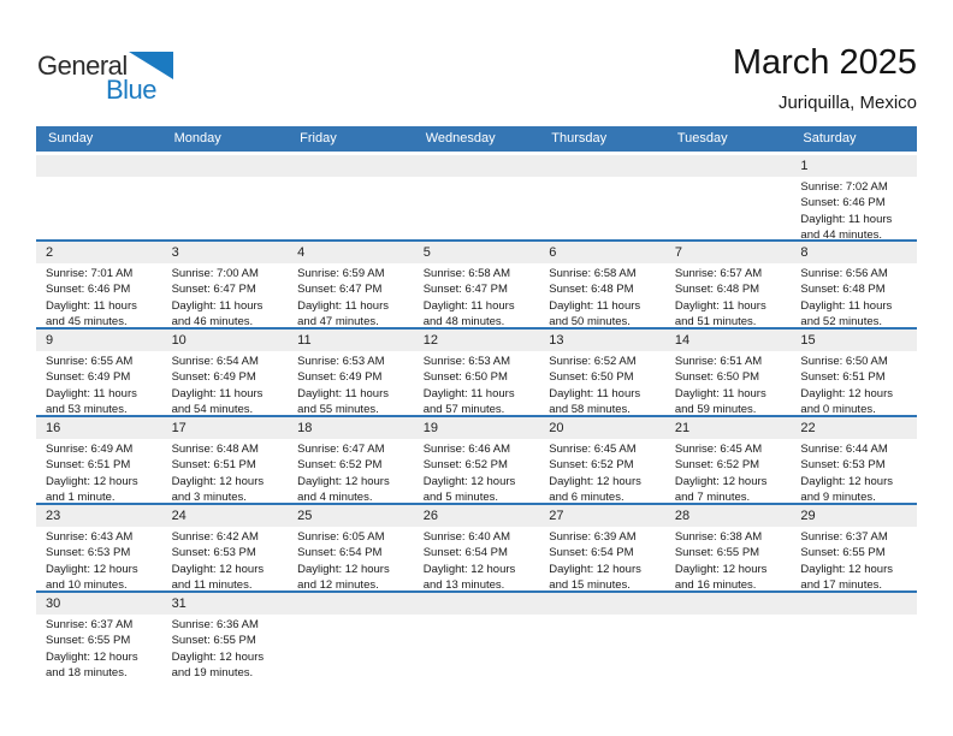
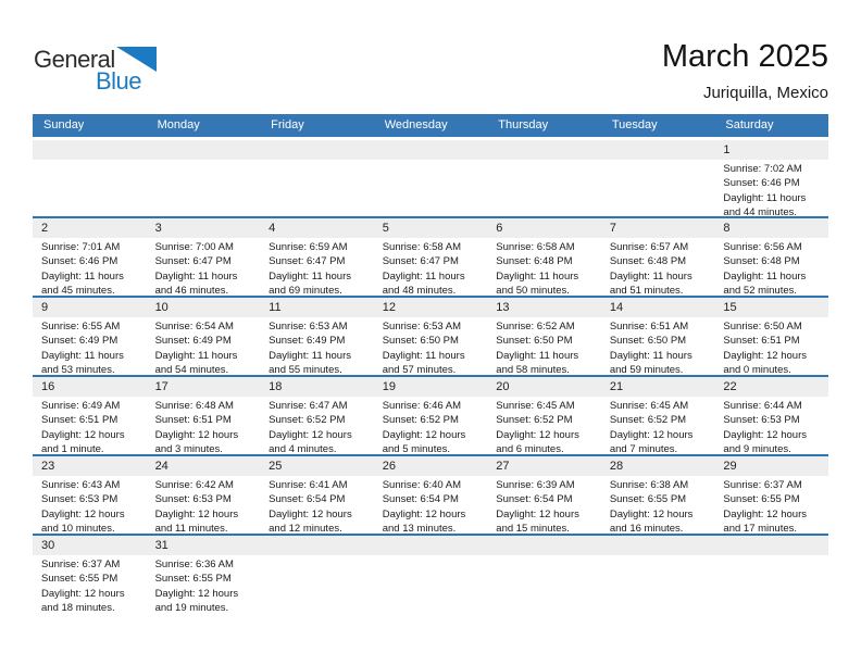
  General
  Blue
  March 2025
  Juriquilla, Mexico
  Sunday
  Monday
  Friday
  Wednesday
  Thursday
  Tuesday
  Saturday
  1
  Sunrise: 7:02 AM
  Sunset: 6:46 PM
  Daylight: 11 hours
  and 44 minutes.
  2
  Sunrise: 7:01 AM
  Sunset: 6:46 PM
  Daylight: 11 hours
  and 45 minutes.
  3
  Sunrise: 7:00 AM
  Sunset: 6:47 PM
  Daylight: 11 hours
  and 46 minutes.
  4
  Sunrise: 6:59 AM
  Sunset: 6:47 PM
  Daylight: 11 hours
- and 47 minutes.
+ and 69 minutes.
  5
  Sunrise: 6:58 AM
  Sunset: 6:47 PM
  Daylight: 11 hours
  and 48 minutes.
  6
  Sunrise: 6:58 AM
  Sunset: 6:48 PM
  Daylight: 11 hours
  and 50 minutes.
  7
  Sunrise: 6:57 AM
  Sunset: 6:48 PM
  Daylight: 11 hours
  and 51 minutes.
  8
  Sunrise: 6:56 AM
  Sunset: 6:48 PM
  Daylight: 11 hours
  and 52 minutes.
  9
  Sunrise: 6:55 AM
  Sunset: 6:49 PM
  Daylight: 11 hours
  and 53 minutes.
  10
  Sunrise: 6:54 AM
  Sunset: 6:49 PM
  Daylight: 11 hours
  and 54 minutes.
  11
  Sunrise: 6:53 AM
  Sunset: 6:49 PM
  Daylight: 11 hours
  and 55 minutes.
  12
  Sunrise: 6:53 AM
  Sunset: 6:50 PM
  Daylight: 11 hours
  and 57 minutes.
  13
  Sunrise: 6:52 AM
  Sunset: 6:50 PM
  Daylight: 11 hours
  and 58 minutes.
  14
  Sunrise: 6:51 AM
  Sunset: 6:50 PM
  Daylight: 11 hours
  and 59 minutes.
  15
  Sunrise: 6:50 AM
  Sunset: 6:51 PM
  Daylight: 12 hours
  and 0 minutes.
  16
  Sunrise: 6:49 AM
  Sunset: 6:51 PM
  Daylight: 12 hours
  and 1 minute.
  17
  Sunrise: 6:48 AM
  Sunset: 6:51 PM
  Daylight: 12 hours
  and 3 minutes.
  18
  Sunrise: 6:47 AM
  Sunset: 6:52 PM
  Daylight: 12 hours
  and 4 minutes.
  19
  Sunrise: 6:46 AM
  Sunset: 6:52 PM
  Daylight: 12 hours
  and 5 minutes.
  20
  Sunrise: 6:45 AM
  Sunset: 6:52 PM
  Daylight: 12 hours
  and 6 minutes.
  21
  Sunrise: 6:45 AM
  Sunset: 6:52 PM
  Daylight: 12 hours
  and 7 minutes.
  22
  Sunrise: 6:44 AM
  Sunset: 6:53 PM
  Daylight: 12 hours
  and 9 minutes.
  23
  Sunrise: 6:43 AM
  Sunset: 6:53 PM
  Daylight: 12 hours
  and 10 minutes.
  24
  Sunrise: 6:42 AM
  Sunset: 6:53 PM
  Daylight: 12 hours
  and 11 minutes.
  25
- Sunrise: 6:05 AM
+ Sunrise: 6:41 AM
  Sunset: 6:54 PM
  Daylight: 12 hours
  and 12 minutes.
  26
  Sunrise: 6:40 AM
  Sunset: 6:54 PM
  Daylight: 12 hours
  and 13 minutes.
  27
  Sunrise: 6:39 AM
  Sunset: 6:54 PM
  Daylight: 12 hours
  and 15 minutes.
  28
  Sunrise: 6:38 AM
  Sunset: 6:55 PM
  Daylight: 12 hours
  and 16 minutes.
  29
  Sunrise: 6:37 AM
  Sunset: 6:55 PM
  Daylight: 12 hours
  and 17 minutes.
  30
  Sunrise: 6:37 AM
  Sunset: 6:55 PM
  Daylight: 12 hours
  and 18 minutes.
  31
  Sunrise: 6:36 AM
  Sunset: 6:55 PM
  Daylight: 12 hours
  and 19 minutes.
